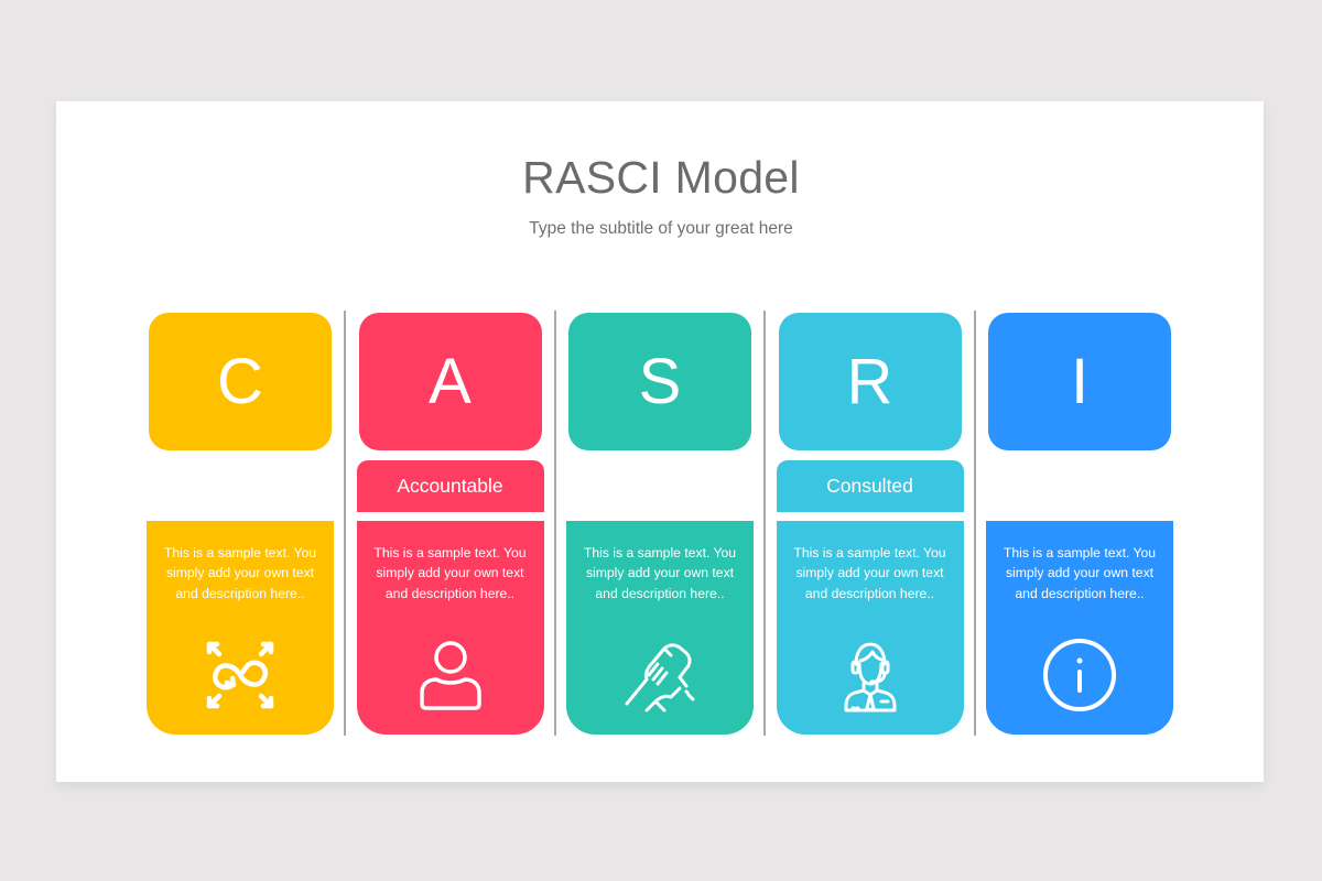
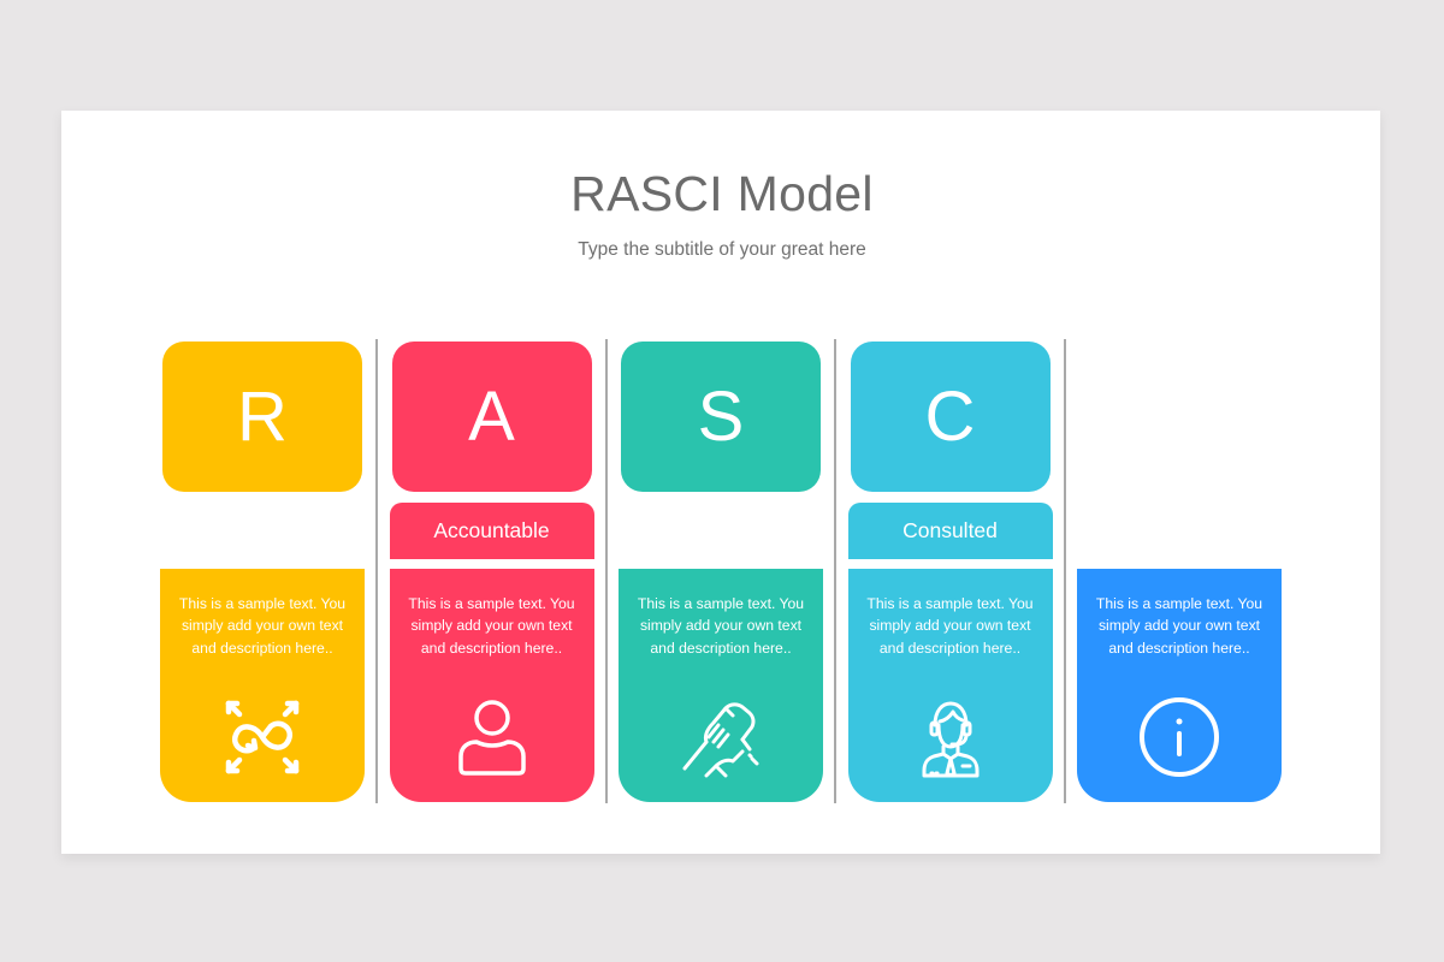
  RASCI Model
  Type the subtitle of your great here
- C
+ R
  This is a sample text. You simply add your own text and description here..
  A
  Accountable
  This is a sample text. You simply add your own text and description here..
  S
  This is a sample text. You simply add your own text and description here..
- R
+ C
  Consulted
  This is a sample text. You simply add your own text and description here..
- I
  This is a sample text. You simply add your own text and description here..
